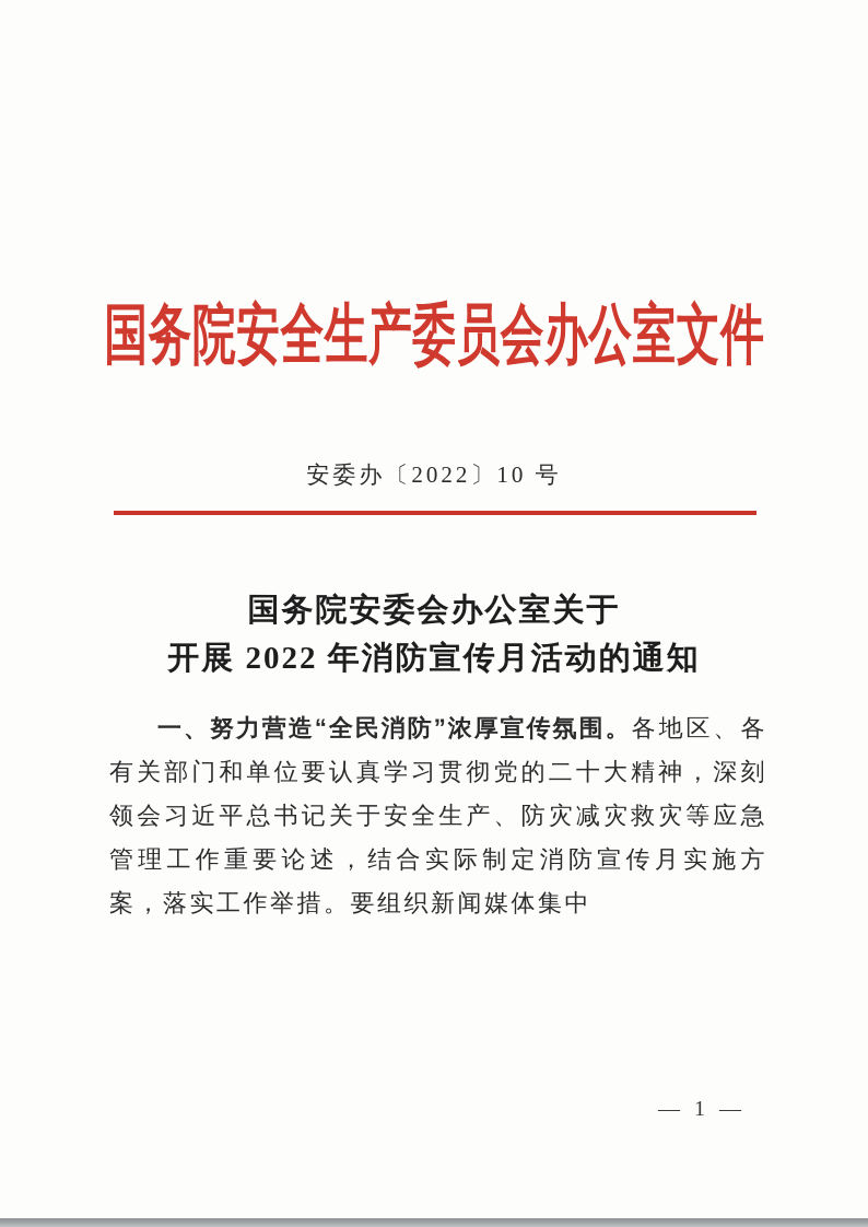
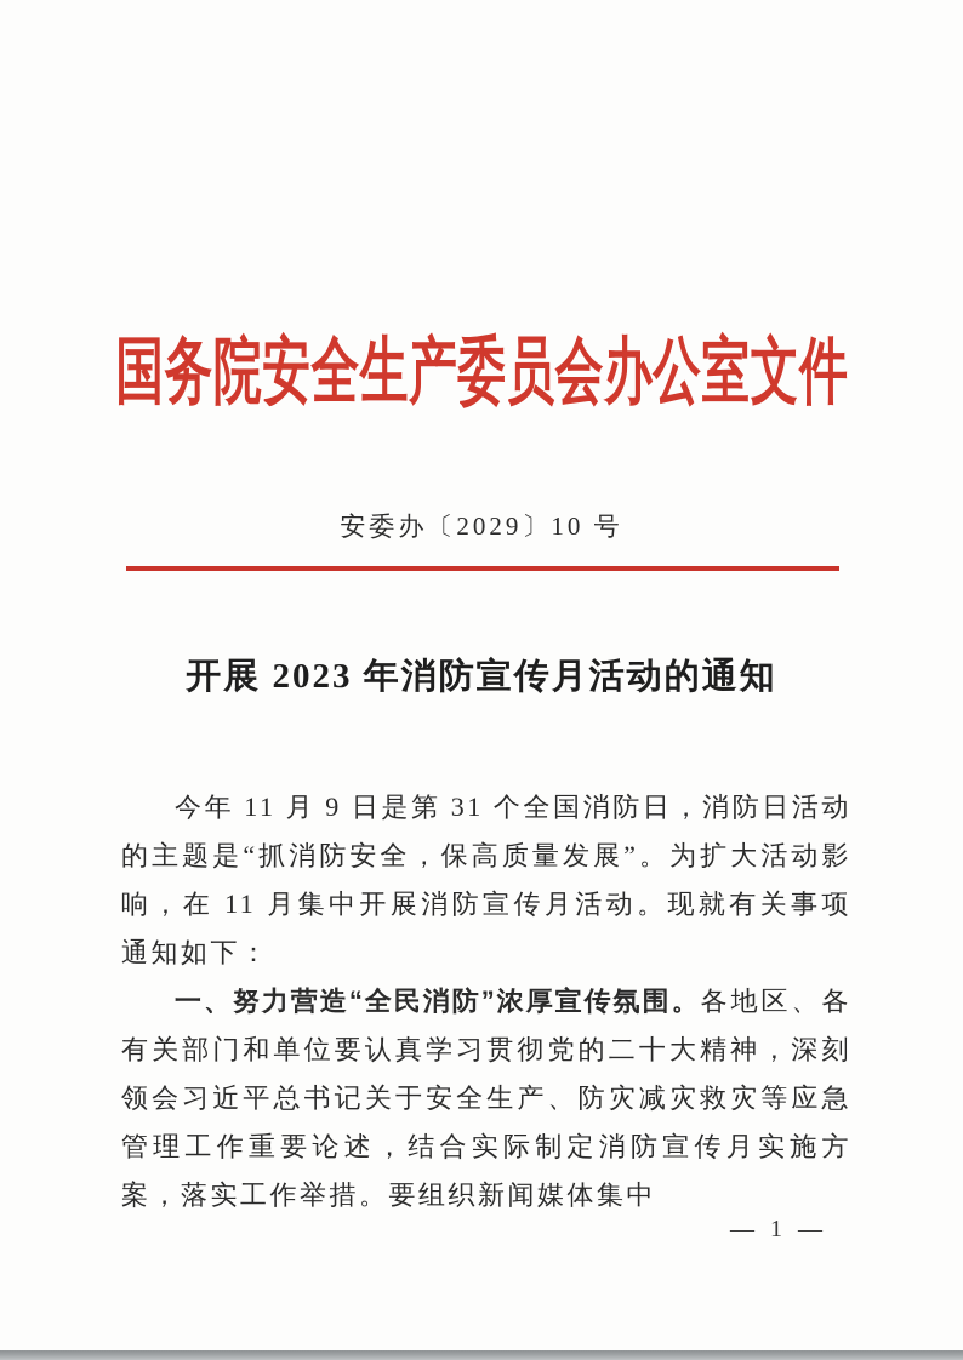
  国务院安全生产委员会办公室文件
- 安委办〔2022〕10 号
+ 安委办〔2029〕10 号
- 国务院安委会办公室关于
- 开展 2022 年消防宣传月活动的通知
+ 开展 2023 年消防宣传月活动的通知
+ 今年 11 月 9 日是第 31 个全国消防日，消防日活动的主题是“抓消防安全，保高质量发展”。为扩大活动影响，在 11 月集中开展消防宣传月活动。现就有关事项通知如下：
  一、努力营造“全民消防”浓厚宣传氛围。各地区、各有关部门和单位要认真学习贯彻党的二十大精神，深刻领会习近平总书记关于安全生产、防灾减灾救灾等应急管理工作重要论述，结合实际制定消防宣传月实施方案，落实工作举措。要组织新闻媒体集中
  — 1 —
